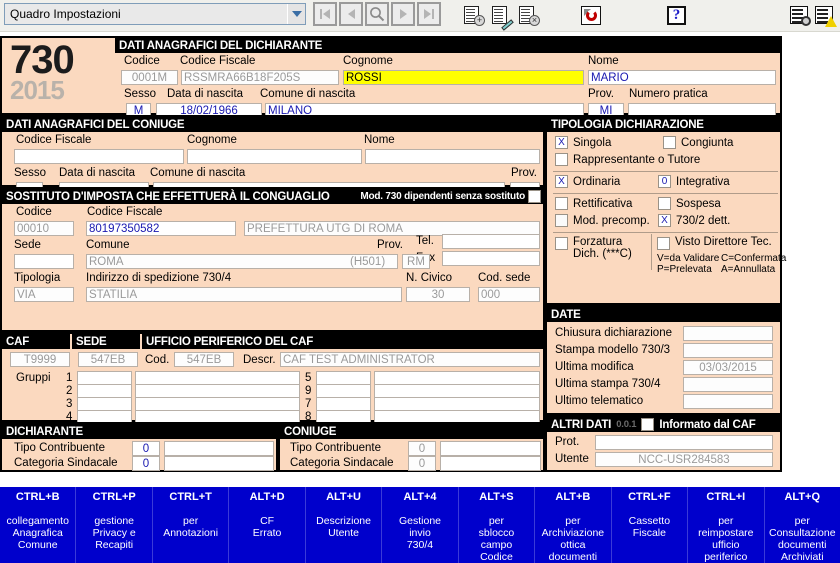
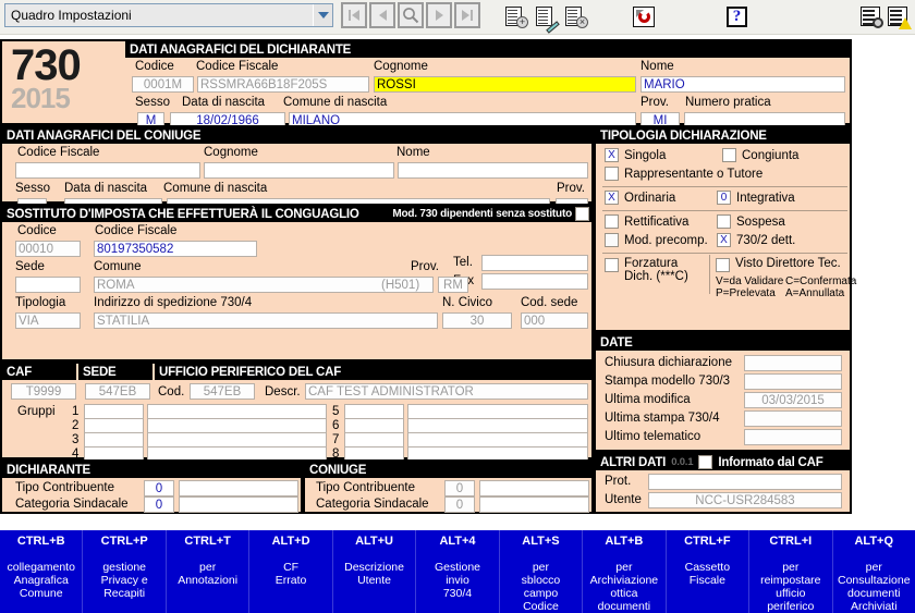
  Quadro Impostazioni
  +
  ×
  ?
  730
  2015
  DATI ANAGRAFICI DEL DICHIARANTE
  Codice
  Codice Fiscale
  Cognome
  Nome
  0001M
  RSSMRA66B18F205S
  ROSSI
  MARIO
  Sesso
  Data di nascita
  Comune di nascita
  Prov.
  Numero pratica
  M
  18/02/1966
  MILANO
  MI
  DATI ANAGRAFICI DEL CONIUGE
  Codice Fiscale
  Cognome
  Nome
  Sesso
  Data di nascita
  Comune di nascita
  Prov.
  SOSTITUTO D'IMPOSTA CHE EFFETTUERÀ IL CONGUAGLIO
  Mod. 730 dipendenti senza sostituto
  Codice
  Codice Fiscale
  00010
  80197350582
- PREFETTURA UTG DI ROMA
  Sede
  Comune
  Prov.
  Tel.
  ROMA
  (H501)
  RM
  Tipologia
  Indirizzo di spedizione 730/4
  N. Civico
  Cod. sede
  VIA
  STATILIA
  30
  000
  CAF
  SEDE
  UFFICIO PERIFERICO DEL CAF
  T9999
  547EB
  Cod.
  547EB
  Descr.
  CAF TEST ADMINISTRATOR
  Gruppi
  1
  2
  3
  4
  5
- 9
+ 6
  7
  8
  DICHIARANTE
  Tipo Contribuente
  0
  Categoria Sindacale
  0
  CONIUGE
  Tipo Contribuente
  0
  Categoria Sindacale
  0
  TIPOLOGIA DICHIARAZIONE
  X
  Singola
  Congiunta
  Rappresentante o Tutore
  X
  Ordinaria
  0
  Integrativa
  Rettificativa
  Sospesa
  Mod. precomp.
  X
  730/2 dett.
  Forzatura
  Dich. (***C)
  Visto Direttore Tec.
  V=da Validare
  C=Confermata
  P=Prelevata
  A=Annullata
  DATE
  Chiusura dichiarazione
  Stampa modello 730/3
  Ultima modifica
  03/03/2015
  Ultima stampa 730/4
  Ultimo telematico
  ALTRI DATI
  0.0.1
  Informato dal CAF
  Prot.
  Utente
  NCC-USR284583
  CTRL+B
  collegamento
  Anagrafica
  Comune
  CTRL+P
  gestione
  Privacy e
  Recapiti
  CTRL+T
  per
  Annotazioni
  ALT+D
  CF
  Errato
  ALT+U
  Descrizione
  Utente
  ALT+4
  Gestione
  invio
  730/4
  ALT+S
  per
  sblocco
  campo
  Codice
  ALT+B
  per
  Archiviazione
  ottica
  documenti
  CTRL+F
  Cassetto
  Fiscale
  CTRL+I
  per
  reimpostare
  ufficio
  periferico
  ALT+Q
  per
  Consultazione
  documenti
  Archiviati
